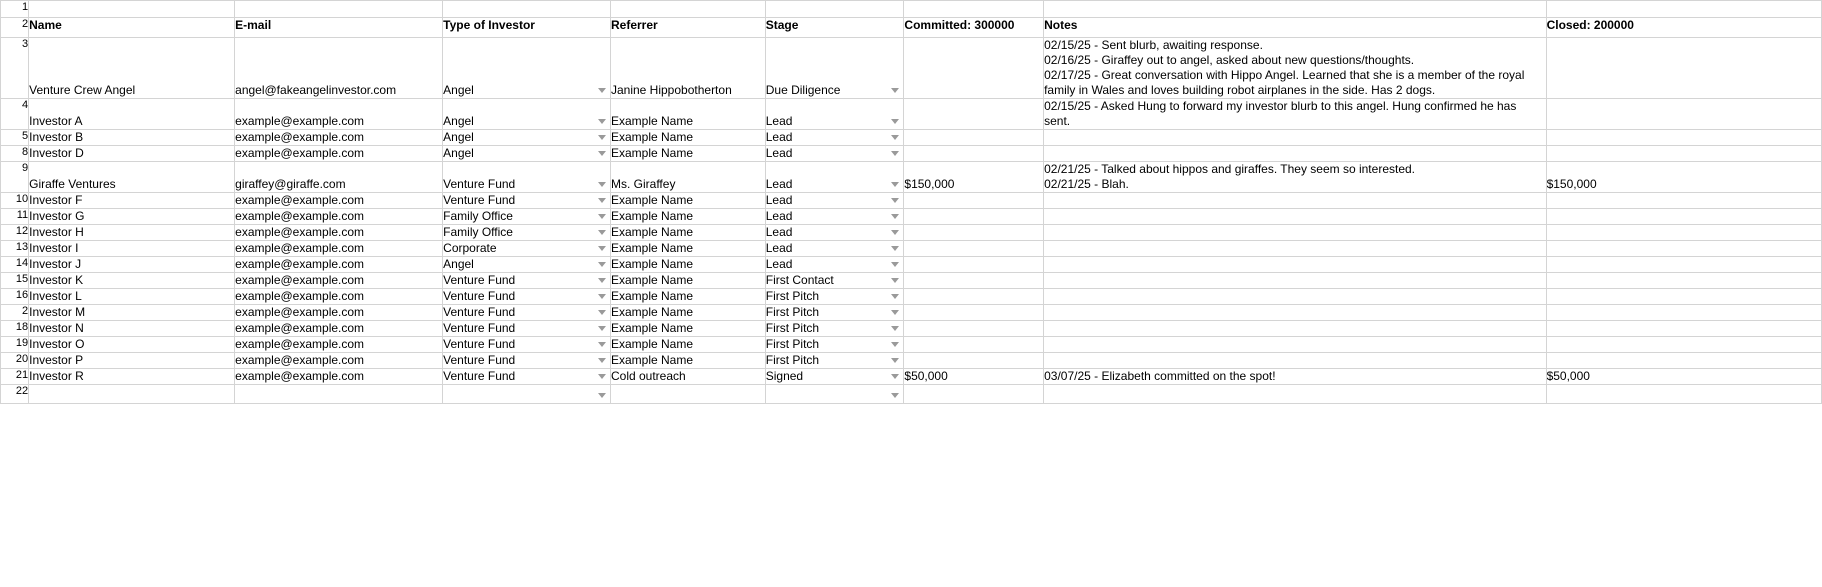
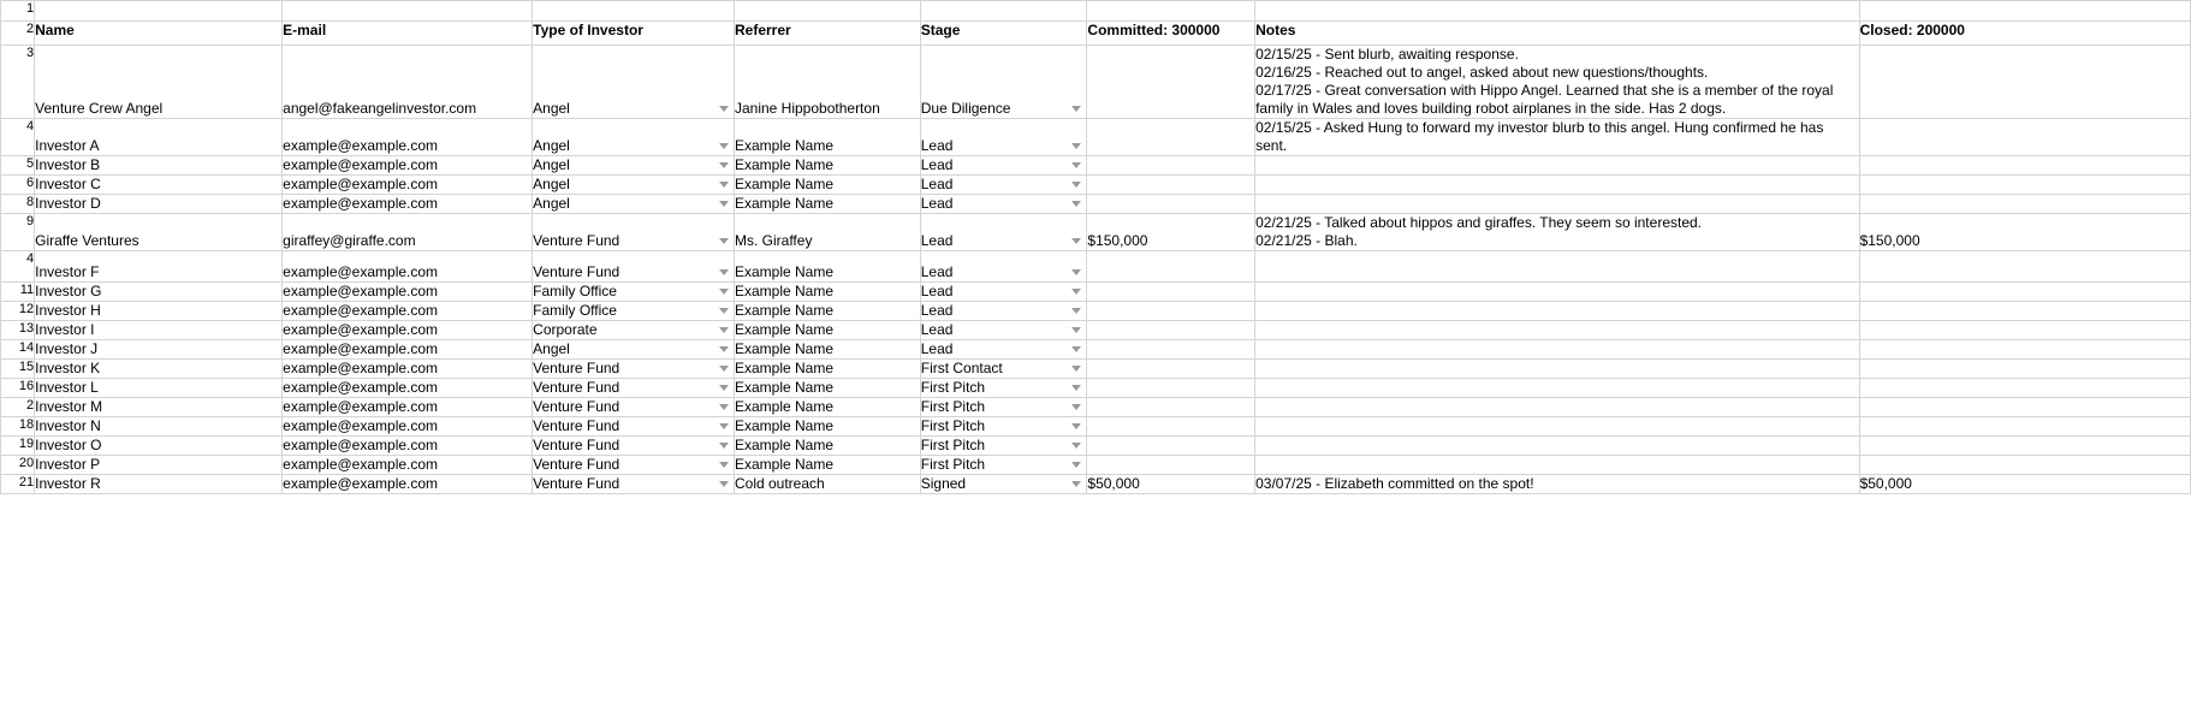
  1
  2	Name	E-mail	Type of Investor	Referrer	Stage	Committed: 300000	Notes	Closed: 200000
- 3	Venture Crew Angel	angel@fakeangelinvestor.com	Angel	Janine Hippobotherton	Due Diligence		02/15/25 - Sent blurb, awaiting response.02/16/25 - Giraffey out to angel, asked about new questions/thoughts.02/17/25 - Great conversation with Hippo Angel. Learned that she is a member of the royal family in Wales and loves building robot airplanes in the side. Has 2 dogs.
+ 3	Venture Crew Angel	angel@fakeangelinvestor.com	Angel	Janine Hippobotherton	Due Diligence		02/15/25 - Sent blurb, awaiting response.02/16/25 - Reached out to angel, asked about new questions/thoughts.02/17/25 - Great conversation with Hippo Angel. Learned that she is a member of the royal family in Wales and loves building robot airplanes in the side. Has 2 dogs.
  4	Investor A	example@example.com	Angel	Example Name	Lead		02/15/25 - Asked Hung to forward my investor blurb to this angel. Hung confirmed he has sent.
  5	Investor B	example@example.com	Angel	Example Name	Lead
+ 6	Investor C	example@example.com	Angel	Example Name	Lead
  8	Investor D	example@example.com	Angel	Example Name	Lead
  9	Giraffe Ventures	giraffey@giraffe.com	Venture Fund	Ms. Giraffey	Lead	$150,000	02/21/25 - Talked about hippos and giraffes. They seem so interested.02/21/25 - Blah.	$150,000
- 10	Investor F	example@example.com	Venture Fund	Example Name	Lead
+ 4	Investor F	example@example.com	Venture Fund	Example Name	Lead
  11	Investor G	example@example.com	Family Office	Example Name	Lead
  12	Investor H	example@example.com	Family Office	Example Name	Lead
  13	Investor I	example@example.com	Corporate	Example Name	Lead
  14	Investor J	example@example.com	Angel	Example Name	Lead
  15	Investor K	example@example.com	Venture Fund	Example Name	First Contact
  16	Investor L	example@example.com	Venture Fund	Example Name	First Pitch
  2	Investor M	example@example.com	Venture Fund	Example Name	First Pitch
  18	Investor N	example@example.com	Venture Fund	Example Name	First Pitch
  19	Investor O	example@example.com	Venture Fund	Example Name	First Pitch
  20	Investor P	example@example.com	Venture Fund	Example Name	First Pitch
  21	Investor R	example@example.com	Venture Fund	Cold outreach	Signed	$50,000	03/07/25 - Elizabeth committed on the spot!	$50,000
- 22
